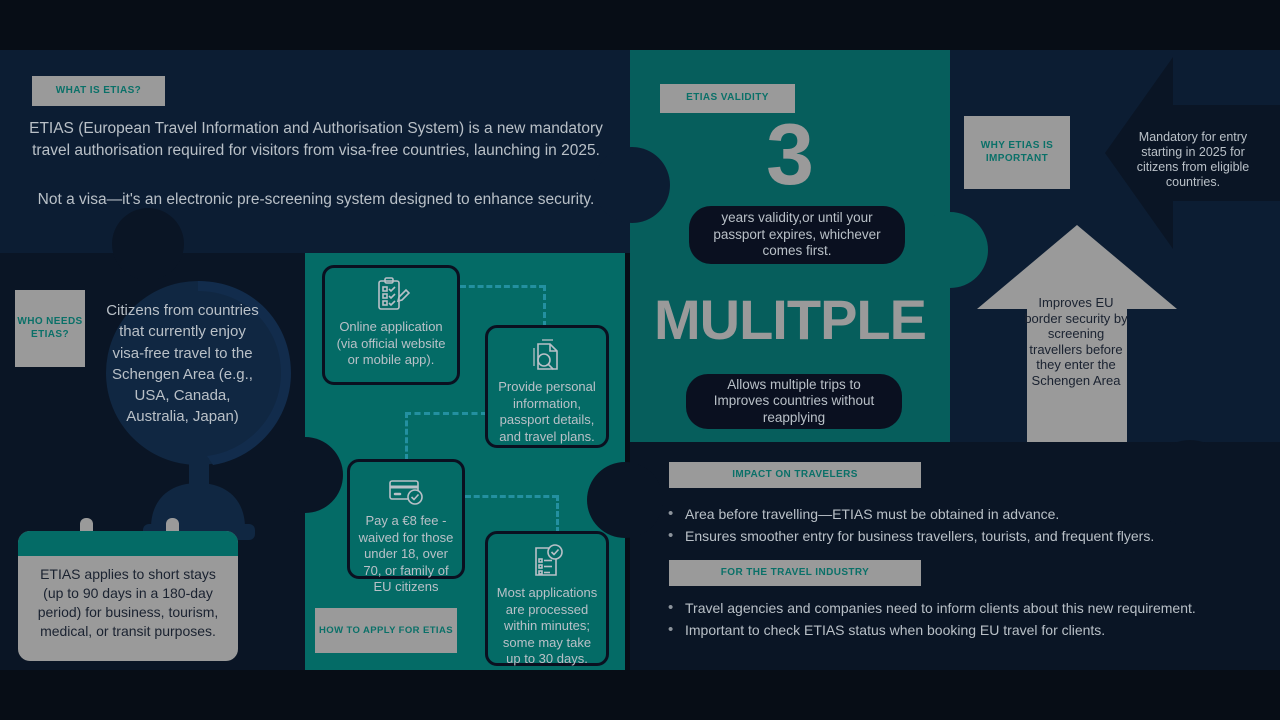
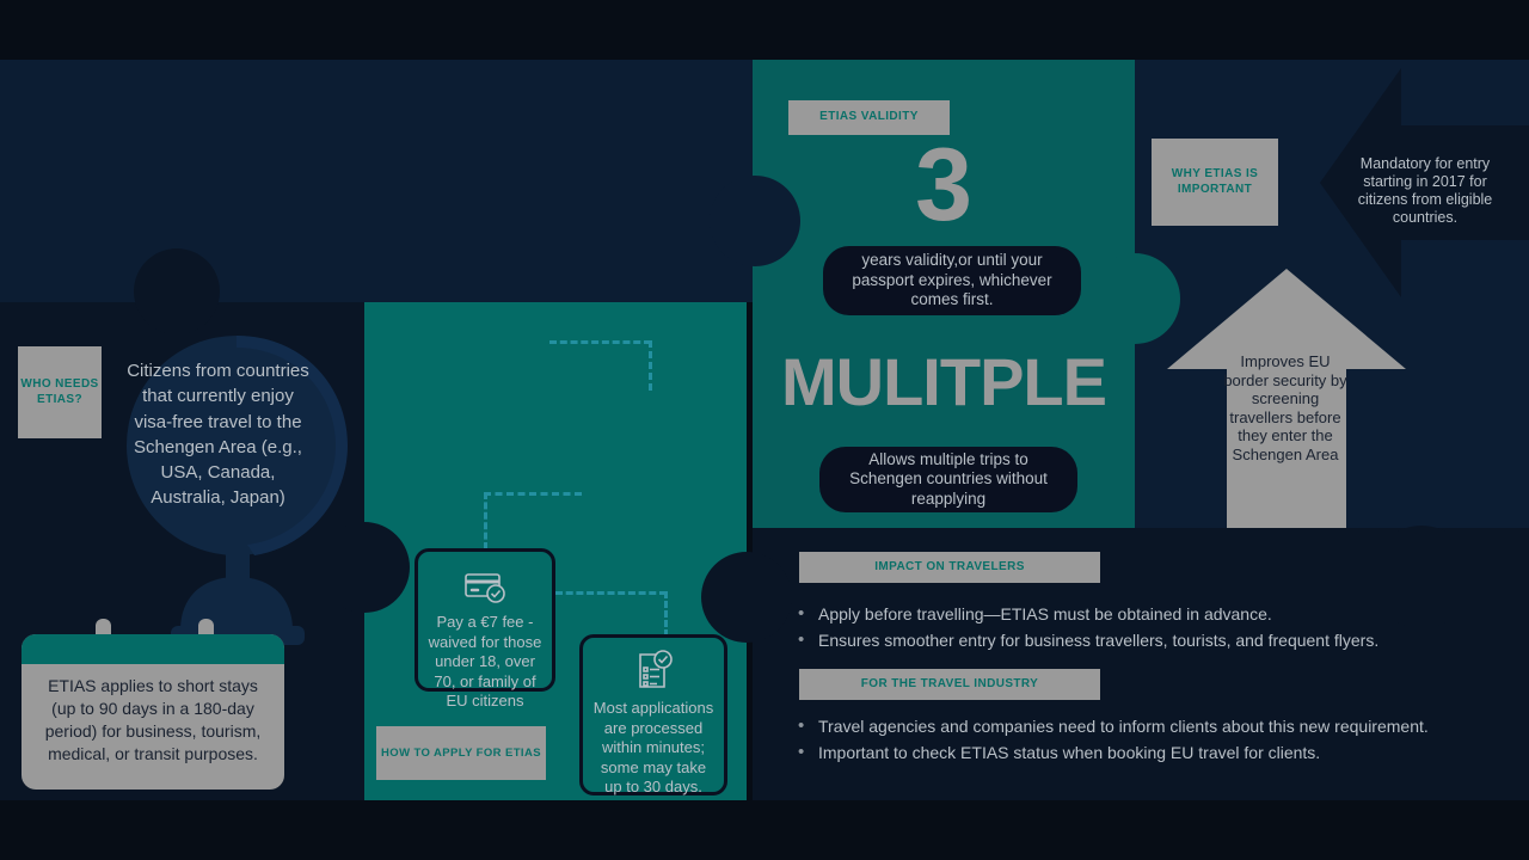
- WHAT IS ETIAS?
- ETIAS (European Travel Information and Authorisation System) is a new mandatory travel authorisation required for visitors from visa-free countries, launching in 2025.
- Not a visa—it's an electronic pre-screening system designed to enhance security.
  WHO NEEDS ETIAS?
  Citizens from countries that currently enjoy visa-free travel to the Schengen Area (e.g., USA, Canada, Australia, Japan)
  ETIAS applies to short stays (up to 90 days in a 180-day period) for business, tourism, medical, or transit purposes.
  ETIAS VALIDITY
  3
  years validity,or until your passport expires, whichever comes first.
  MULITPLE
- Allows multiple trips to Improves countries without reapplying
+ Allows multiple trips to Schengen countries without reapplying
- Mandatory for entry starting in 2025 for citizens from eligible countries.
+ Mandatory for entry starting in 2017 for citizens from eligible countries.
  WHY ETIAS IS IMPORTANT
  Improves EU border security by screening travellers before they enter the Schengen Area
- Online application (via official website or mobile app).
- Provide personal information, passport details, and travel plans.
- Pay a €8 fee - waived for those under 18, over 70, or family of EU citizens
+ Pay a €7 fee - waived for those under 18, over 70, or family of EU citizens
  Most applications are processed within minutes; some may take up to 30 days.
  HOW TO APPLY FOR ETIAS
  IMPACT ON TRAVELERS
- Area before travelling—ETIAS must be obtained in advance.
+ Apply before travelling—ETIAS must be obtained in advance.
  Ensures smoother entry for business travellers, tourists, and frequent flyers.
  FOR THE TRAVEL INDUSTRY
  Travel agencies and companies need to inform clients about this new requirement.
  Important to check ETIAS status when booking EU travel for clients.
